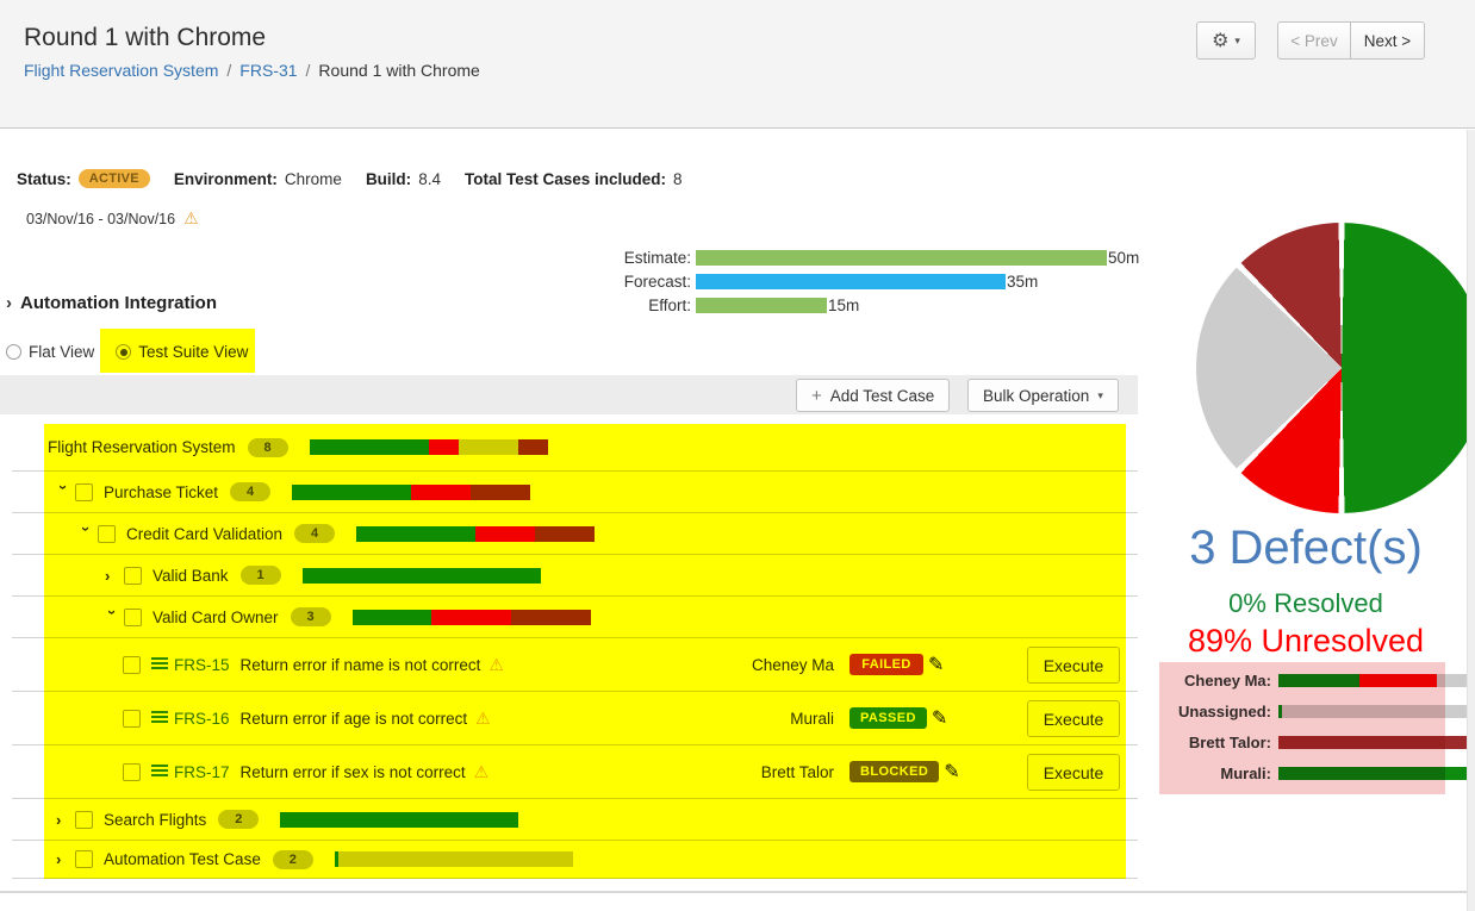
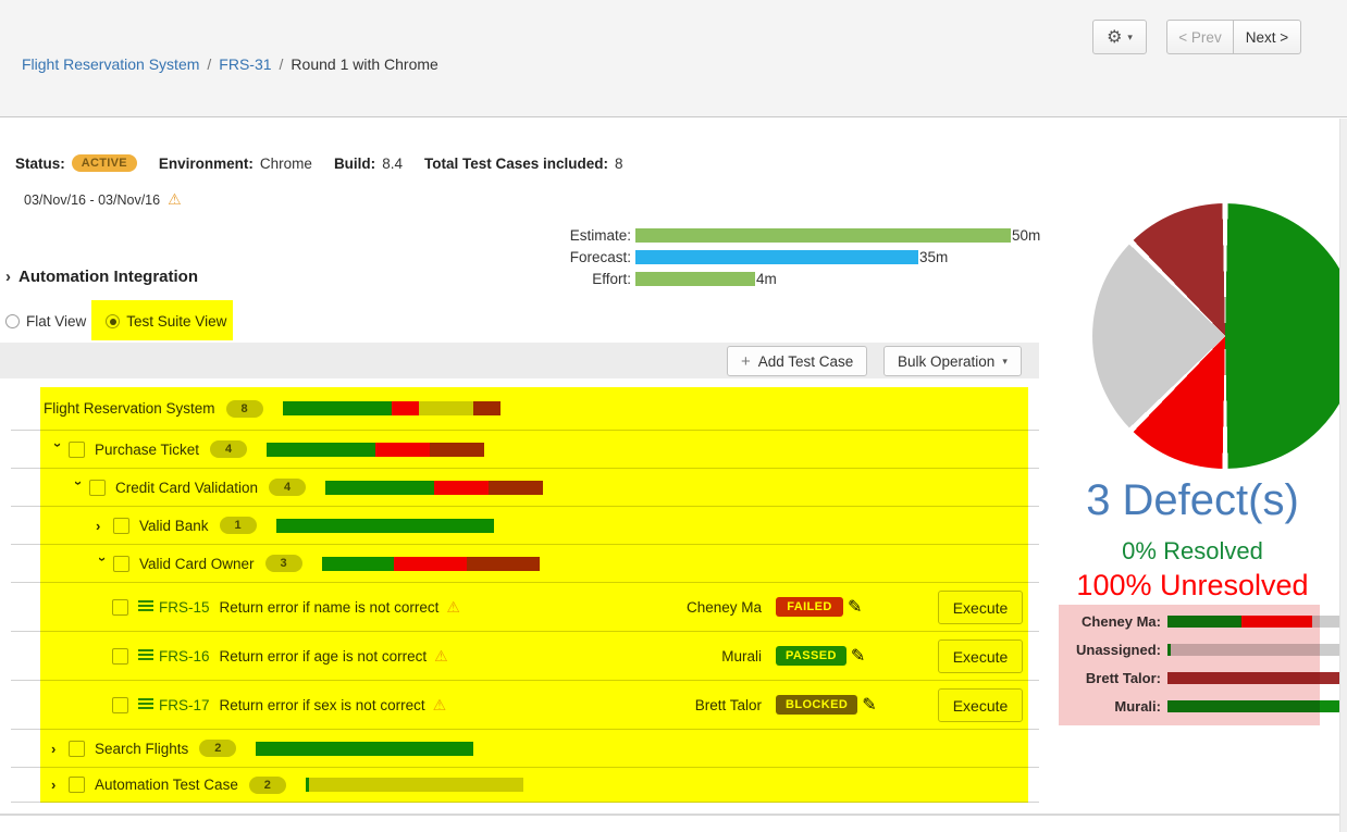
- Round 1 with Chrome
  Flight Reservation System / FRS-31 / Round 1 with Chrome
  ⚙
  ▾
  < Prev
  Next >
  Status:
  ACTIVE
  Environment:
  Chrome
  Build:
  8.4
  Total Test Cases included:
  8
  03/Nov/16 - 03/Nov/16
  ⚠
  Estimate:
  50m
  Forecast:
  35m
  Effort:
- 15m
+ 4m
  ›
  Automation Integration
  Flat View
  +
  Add Test Case
  Bulk Operation
  ▾
  3 Defect(s)
  0% Resolved
- 89% Unresolved
+ 100% Unresolved
